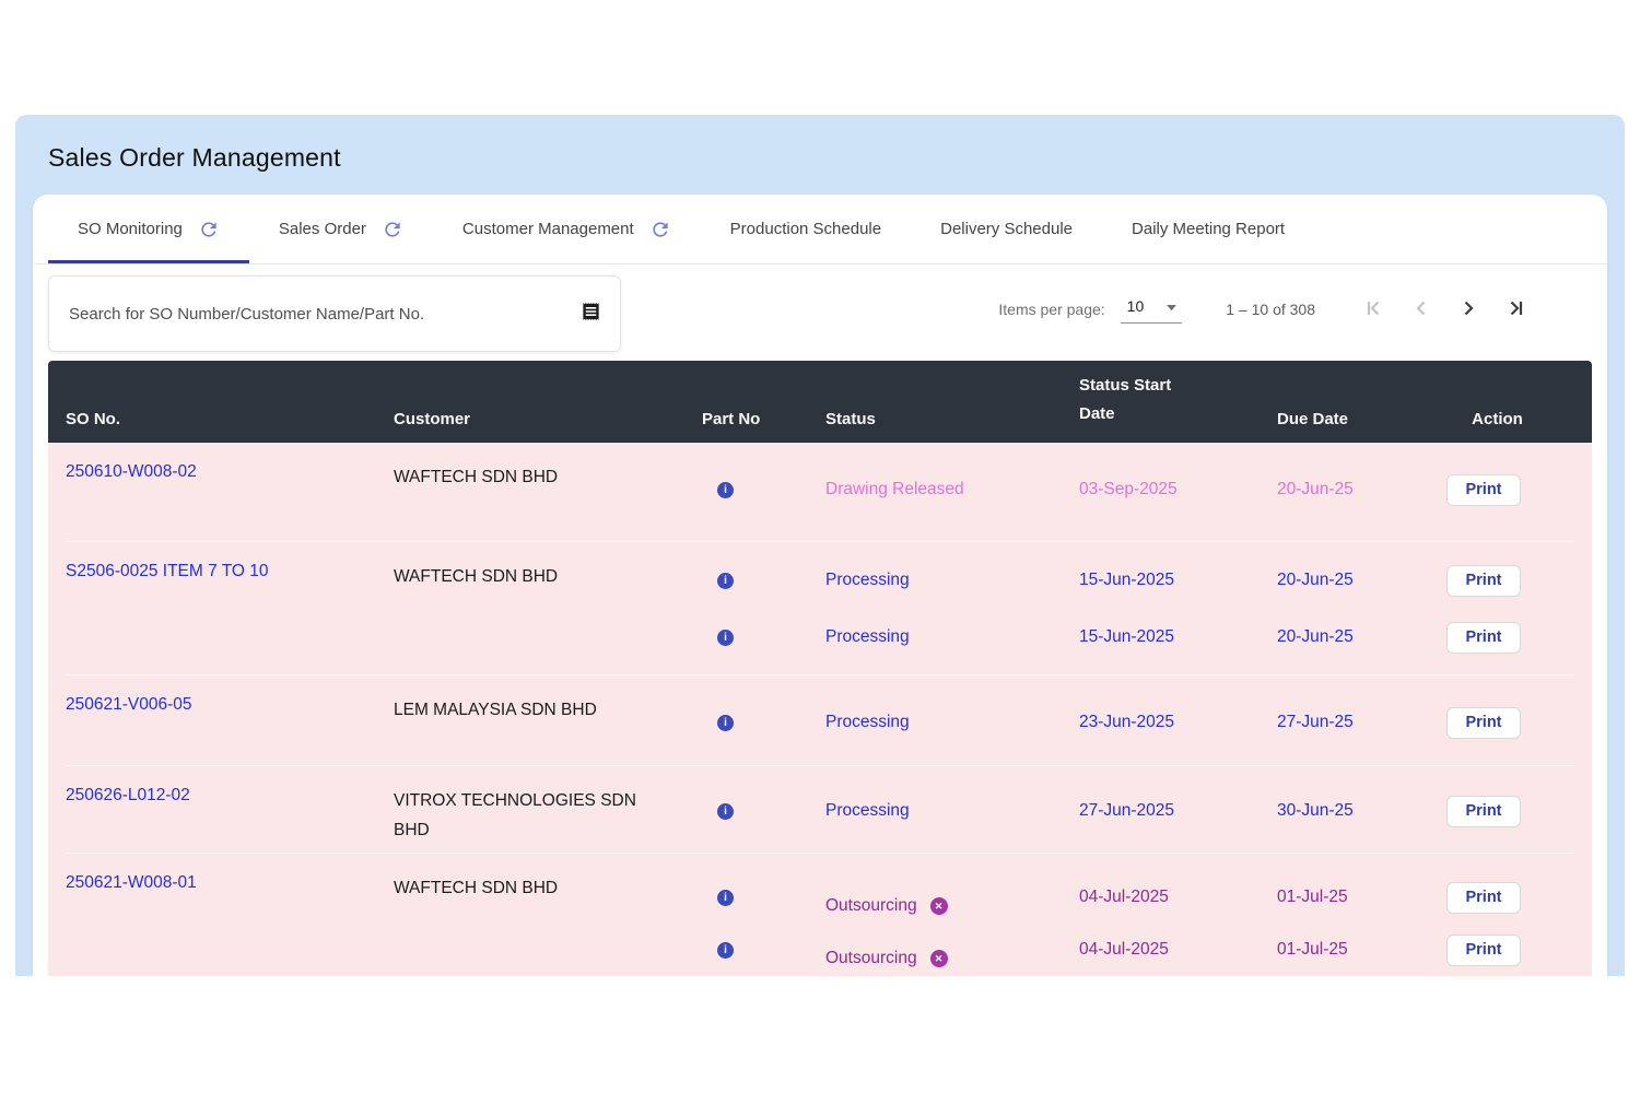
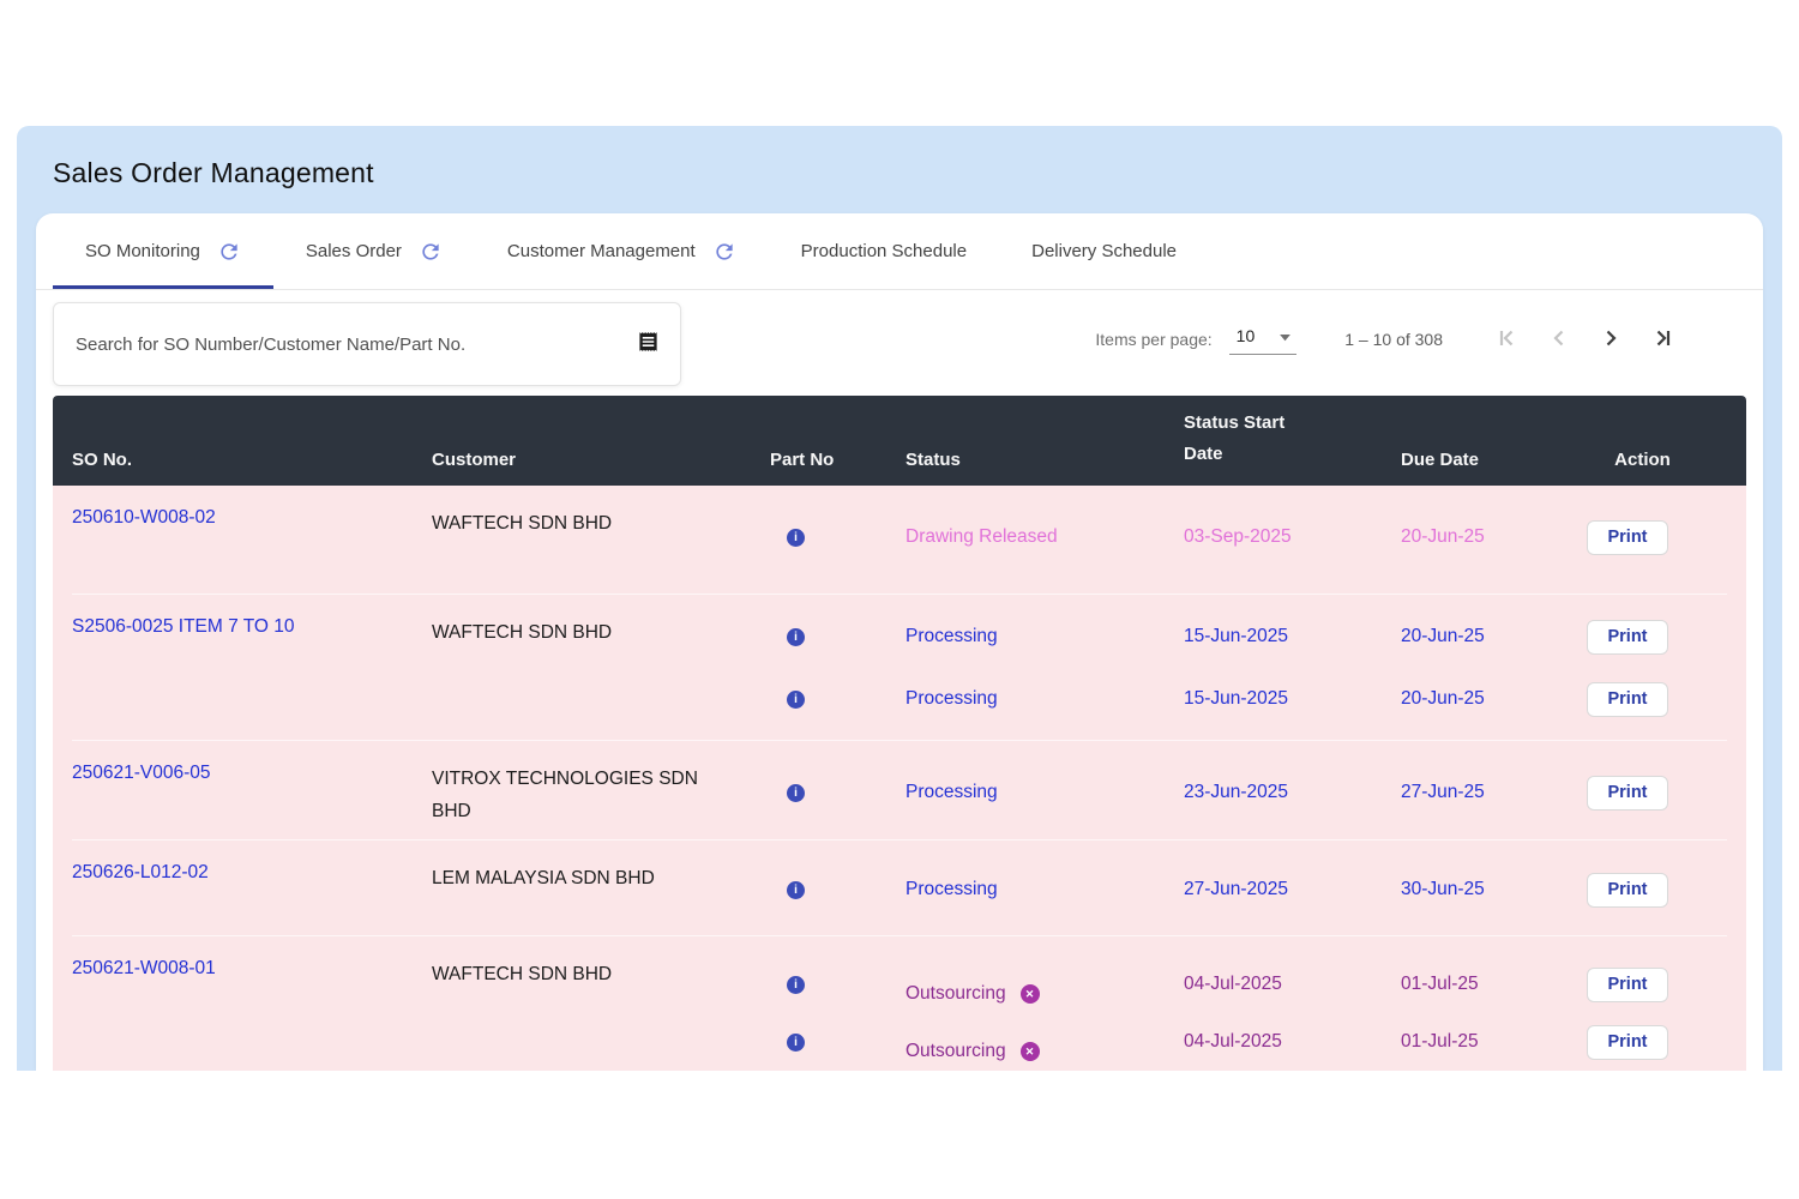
  Sales Order Management
  SO Monitoring
  Sales Order
  Customer Management
  Production Schedule
  Delivery Schedule
- Daily Meeting Report
  Search for SO Number/Customer Name/Part No.
  Items per page:
  10
  1 – 10 of 308
  SO No.
  Customer
  Part No
  Status
  Status Start Date
  Due Date
  Action
  250610-W008-02
  WAFTECH SDN BHD
  i
  Drawing Released
  03-Sep-2025
  20-Jun-25
  Print
  S2506-0025 ITEM 7 TO 10
  WAFTECH SDN BHD
  i
  Processing
  15-Jun-2025
  20-Jun-25
  Print
  i
  Processing
  15-Jun-2025
  20-Jun-25
  Print
  250621-V006-05
- LEM MALAYSIA SDN BHD
+ VITROX TECHNOLOGIES SDN BHD
  i
  Processing
  23-Jun-2025
  27-Jun-25
  Print
  250626-L012-02
- VITROX TECHNOLOGIES SDN BHD
+ LEM MALAYSIA SDN BHD
  i
  Processing
  27-Jun-2025
  30-Jun-25
  Print
  250621-W008-01
  WAFTECH SDN BHD
  i
  Outsourcing
  ✕
  04-Jul-2025
  01-Jul-25
  Print
  i
  Outsourcing
  ✕
  04-Jul-2025
  01-Jul-25
  Print
